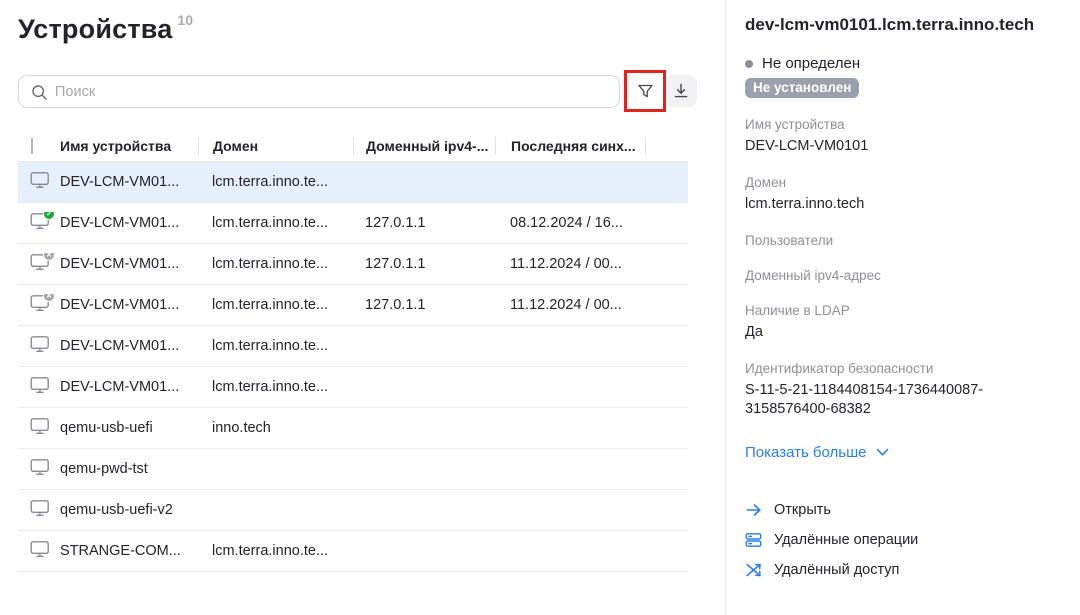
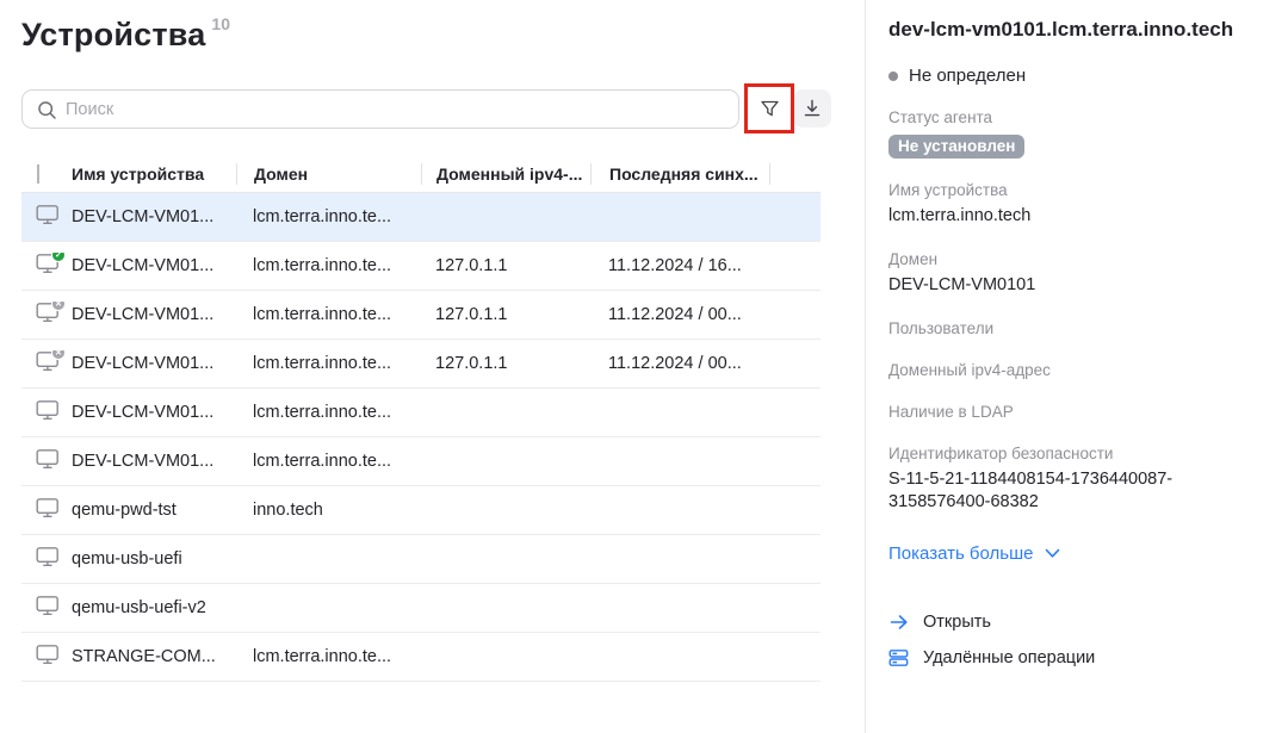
  Устройства 10
  Поиск
  Имя устройства
  Домен
  Доменный ipv4-...
  Последняя синх...
  DEV-LCM-VM01...
  lcm.terra.inno.te...
  DEV-LCM-VM01...
  lcm.terra.inno.te...
  127.0.1.1
- 08.12.2024 / 16...
+ 11.12.2024 / 16...
  DEV-LCM-VM01...
  lcm.terra.inno.te...
  127.0.1.1
  11.12.2024 / 00...
  DEV-LCM-VM01...
  lcm.terra.inno.te...
  127.0.1.1
  11.12.2024 / 00...
  DEV-LCM-VM01...
  lcm.terra.inno.te...
  DEV-LCM-VM01...
  lcm.terra.inno.te...
- qemu-usb-uefi
+ qemu-pwd-tst
  inno.tech
- qemu-pwd-tst
+ qemu-usb-uefi
  qemu-usb-uefi-v2
  STRANGE-COM...
  lcm.terra.inno.te...
  dev-lcm-vm0101.lcm.terra.inno.tech
  Не определен
+ Статус агента
  Не установлен
  Имя устройства
- DEV-LCM-VM0101
+ lcm.terra.inno.tech
  Домен
- lcm.terra.inno.tech
+ DEV-LCM-VM0101
  Пользователи
  Доменный ipv4-адрес
  Наличие в LDAP
- Да
  Идентификатор безопасности
  S-11-5-21-1184408154-1736440087-3158576400-68382
  Показать больше
  Открыть
  Удалённые операции
- Удалённый доступ
